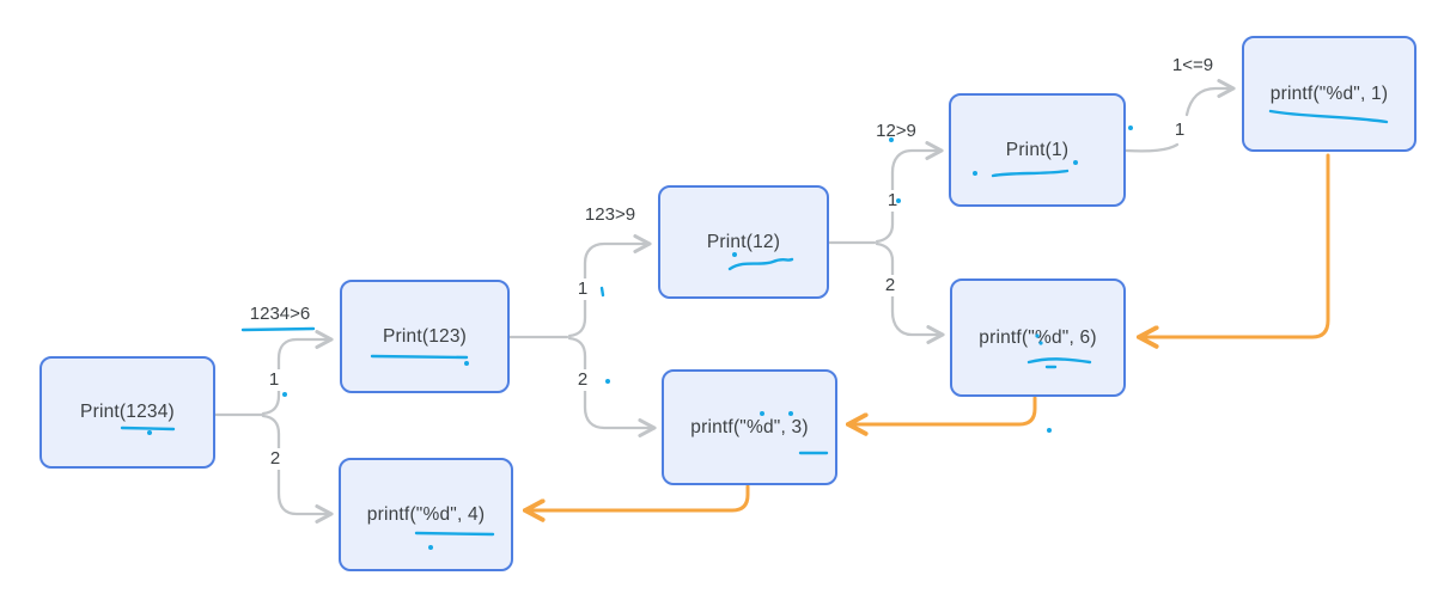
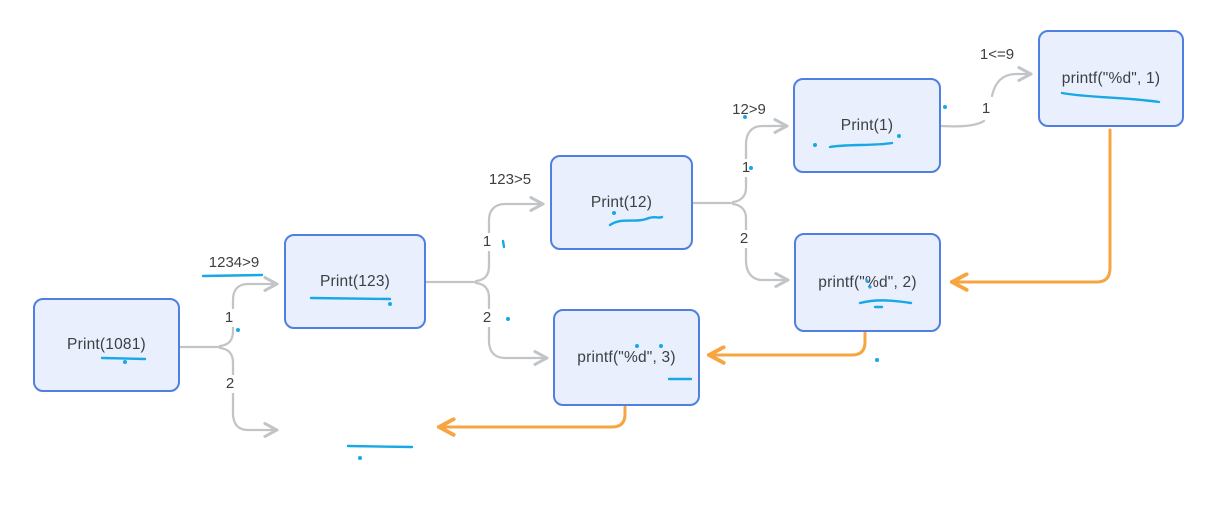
- Print(1234)
+ Print(1081)
  Print(123)
  Print(12)
  Print(1)
  printf("%d", 1)
- printf("%d", 6)
+ printf("%d", 2)
  printf("%d", 3)
- printf("%d", 4)
- 1234>6
+ 1234>9
  1
  2
- 123>9
+ 123>5
  1
  2
  12>9
  1
  2
  1<=9
  1
